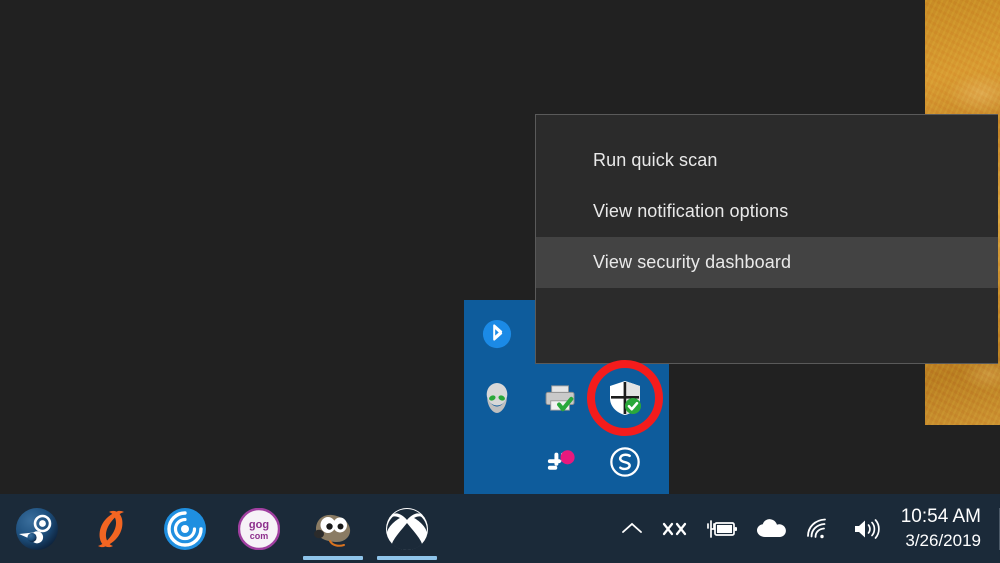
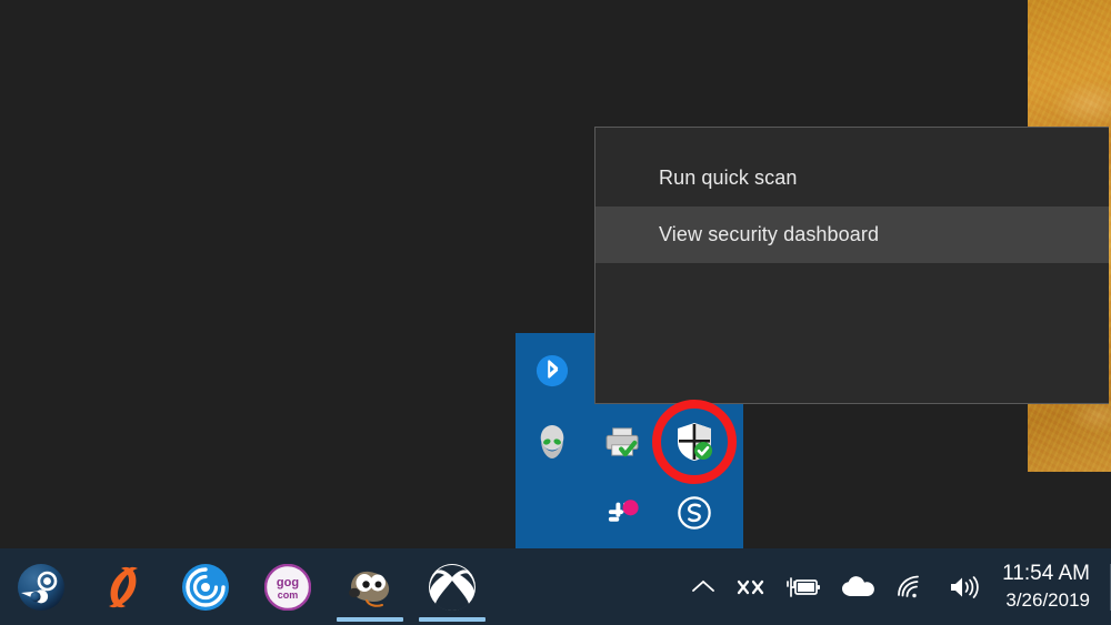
  Run quick scan
- View notification options
  View security dashboard
  gog
  com
- 10:54 AM
+ 11:54 AM
  3/26/2019
